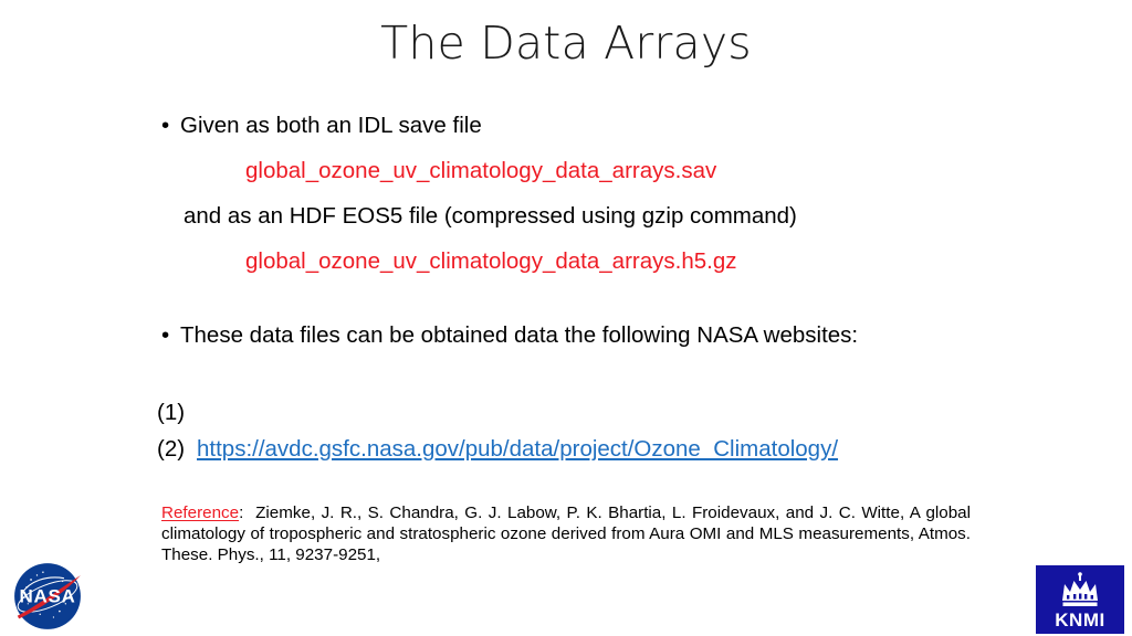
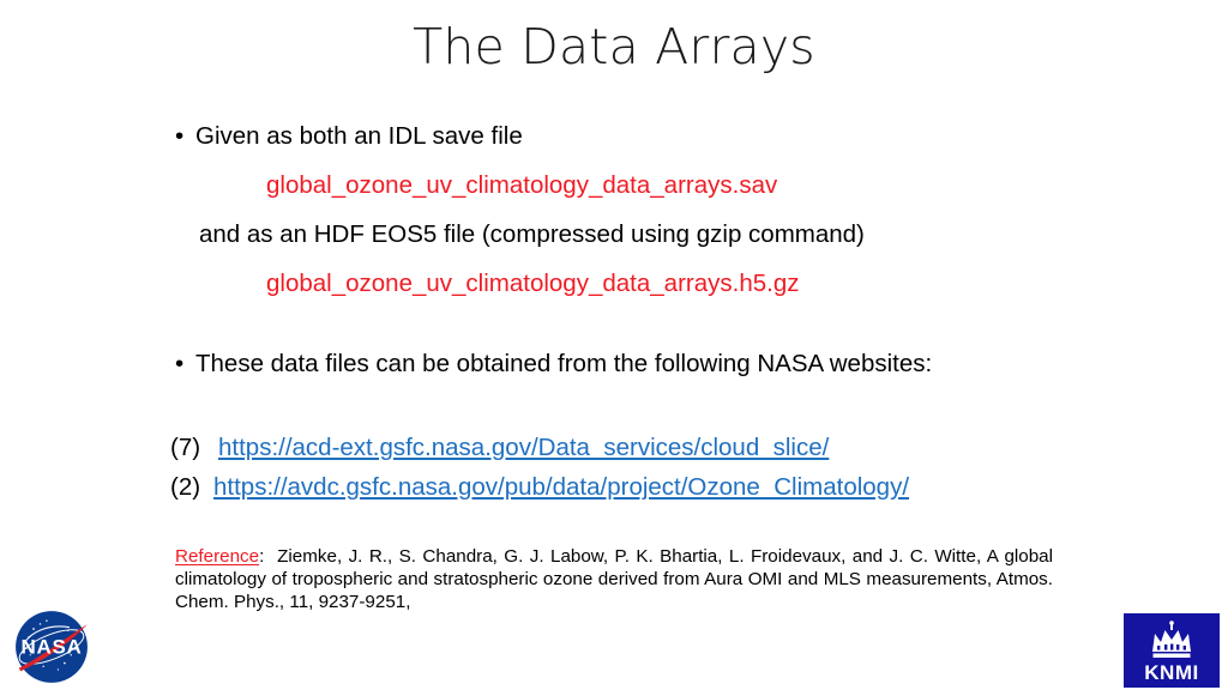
  The Data Arrays
  •
  Given as both an IDL save file
  global_ozone_uv_climatology_data_arrays.sav
  and as an HDF EOS5 file (compressed using gzip command)
  global_ozone_uv_climatology_data_arrays.h5.gz
  •
- These data files can be obtained data the following NASA websites:
+ These data files can be obtained from the following NASA websites:
- (1)
+ (7)
+ https://acd-ext.gsfc.nasa.gov/Data_services/cloud_slice/
  (2)
  https://avdc.gsfc.nasa.gov/pub/data/project/Ozone_Climatology/
- Reference: Ziemke, J. R., S. Chandra, G. J. Labow, P. K. Bhartia, L. Froidevaux, and J. C. Witte, A global climatology of tropospheric and stratospheric ozone derived from Aura OMI and MLS measurements, Atmos. These. Phys., 11, 9237-9251,
+ Reference: Ziemke, J. R., S. Chandra, G. J. Labow, P. K. Bhartia, L. Froidevaux, and J. C. Witte, A global climatology of tropospheric and stratospheric ozone derived from Aura OMI and MLS measurements, Atmos. Chem. Phys., 11, 9237-9251,
  NASA
  KNMI
